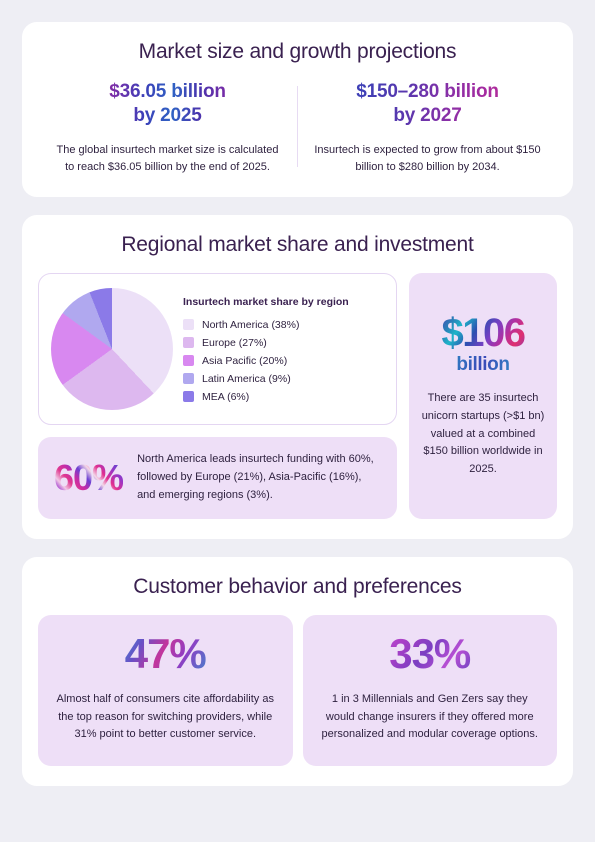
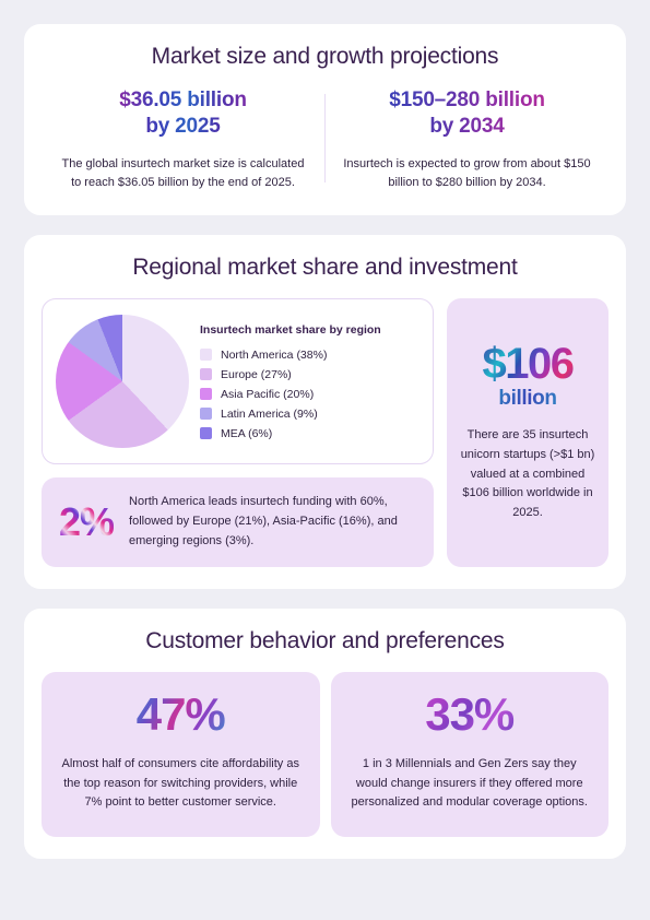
  Market size and growth projections
  $36.05 billion
  by 2025
  The global insurtech market size is calculated to reach $36.05 billion by the end of 2025.
  $150–280 billion
- by 2027
+ by 2034
  Insurtech is expected to grow from about $150 billion to $280 billion by 2034.
  Regional market share and investment
  Insurtech market share by region
  North America (38%)
  Europe (27%)
  Asia Pacific (20%)
  Latin America (9%)
  MEA (6%)
- 60%
+ 2%
  North America leads insurtech funding with 60%, followed by Europe (21%), Asia-Pacific (16%), and emerging regions (3%).
  $106
  billion
- There are 35 insurtech unicorn startups (>$1 bn) valued at a combined $150 billion worldwide in 2025.
+ There are 35 insurtech unicorn startups (>$1 bn) valued at a combined $106 billion worldwide in 2025.
  Customer behavior and preferences
  47%
- Almost half of consumers cite affordability as the top reason for switching providers, while 31% point to better customer service.
+ Almost half of consumers cite affordability as the top reason for switching providers, while 7% point to better customer service.
  33%
  1 in 3 Millennials and Gen Zers say they would change insurers if they offered more personalized and modular coverage options.
